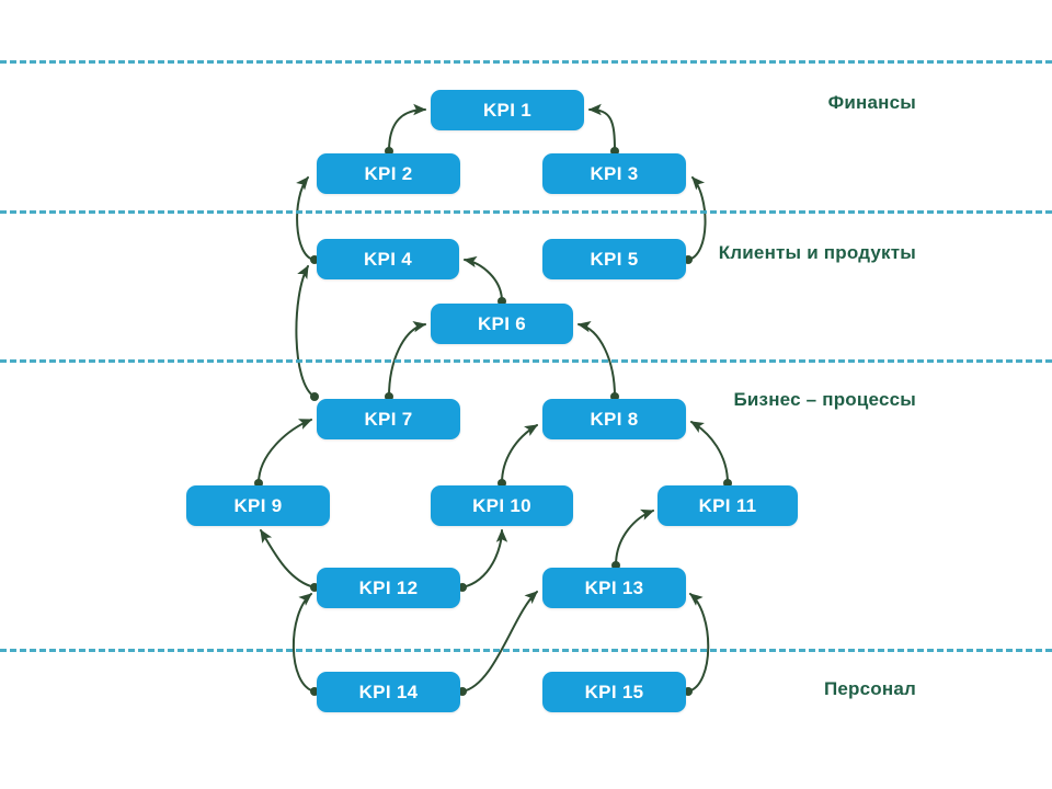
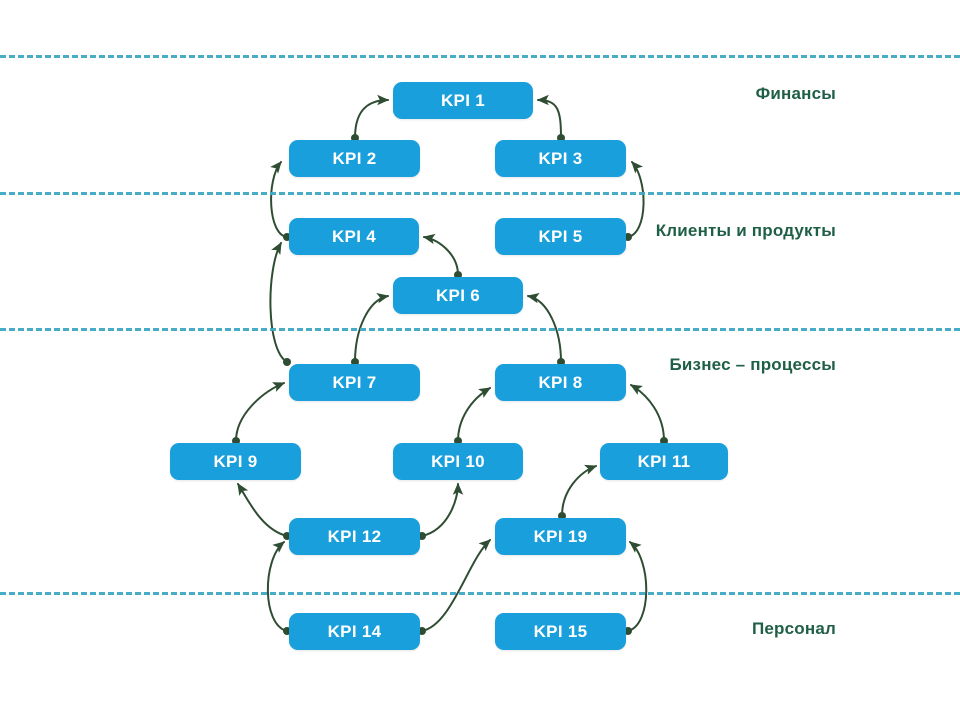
  Финансы
  Клиенты и продукты
  Бизнес – процессы
  Персонал
  KPI 1
  KPI 2
  KPI 3
  KPI 4
  KPI 5
  KPI 6
  KPI 7
  KPI 8
  KPI 9
  KPI 10
  KPI 11
  KPI 12
- KPI 13
+ KPI 19
  KPI 14
  KPI 15
